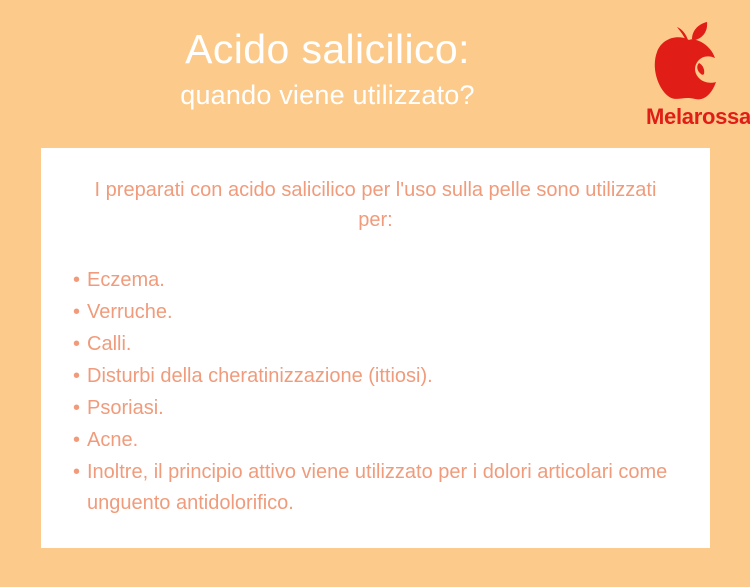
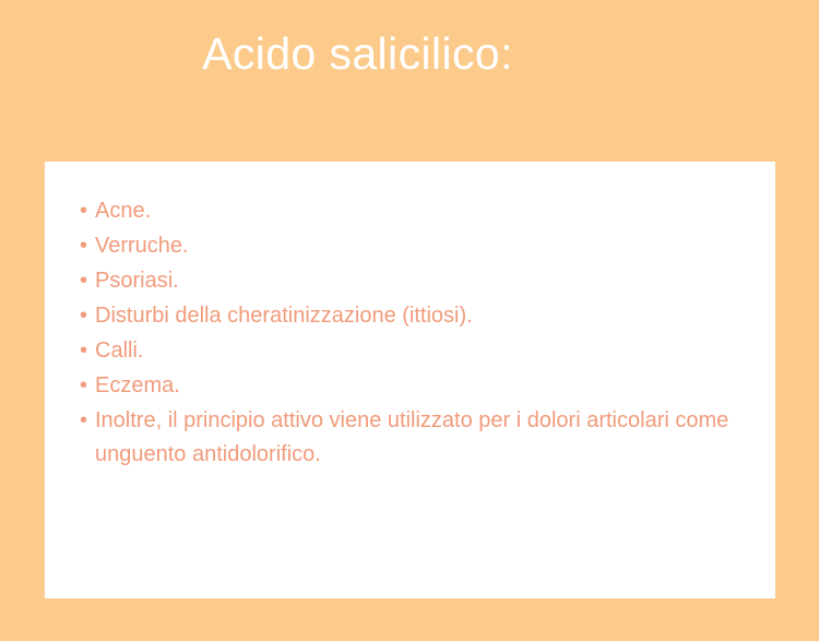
  Acido salicilico:
- quando viene utilizzato?
- Melarossa
- I preparati con acido salicilico per l'uso sulla pelle sono utilizzati per:
  •
- Eczema.
+ Acne.
  •
  Verruche.
  •
- Calli.
+ Psoriasi.
  •
  Disturbi della cheratinizzazione (ittiosi).
  •
- Psoriasi.
+ Calli.
  •
- Acne.
+ Eczema.
  •
  Inoltre, il principio attivo viene utilizzato per i dolori articolari come unguento antidolorifico.
